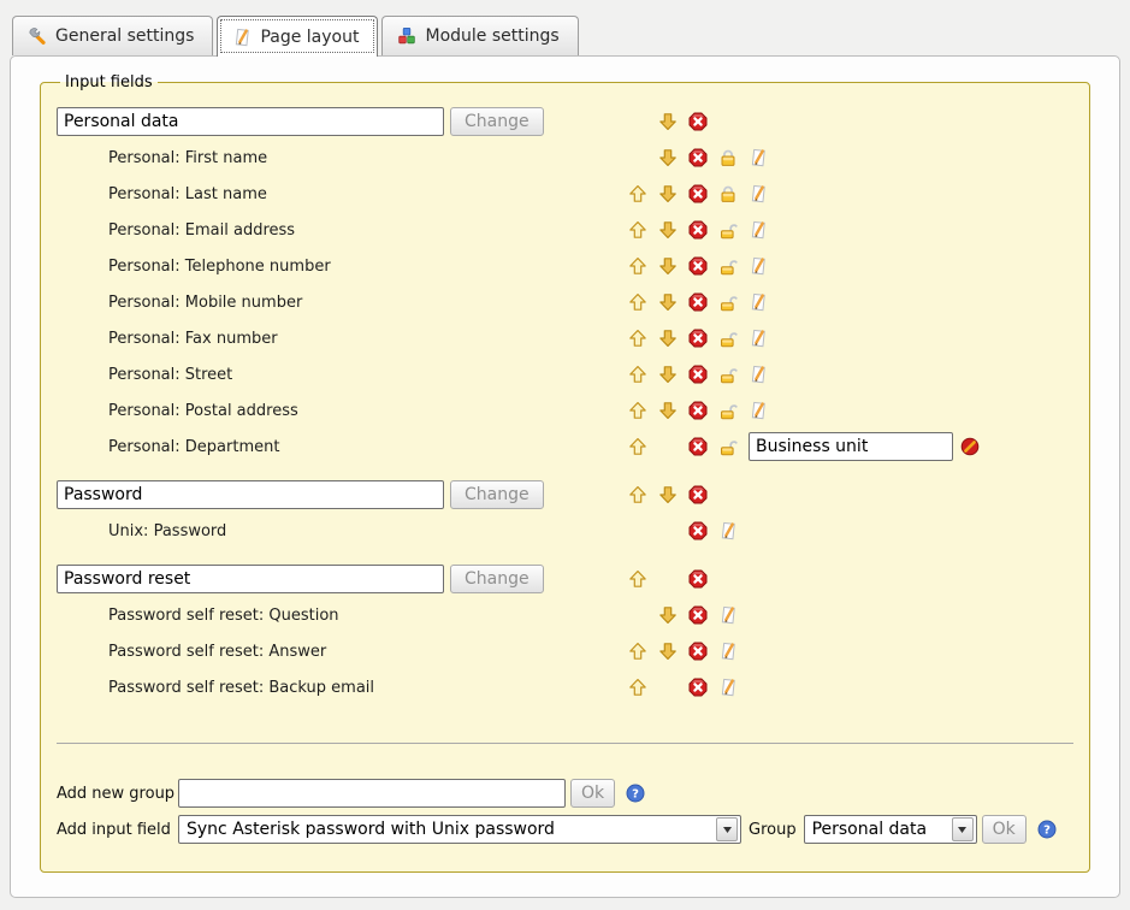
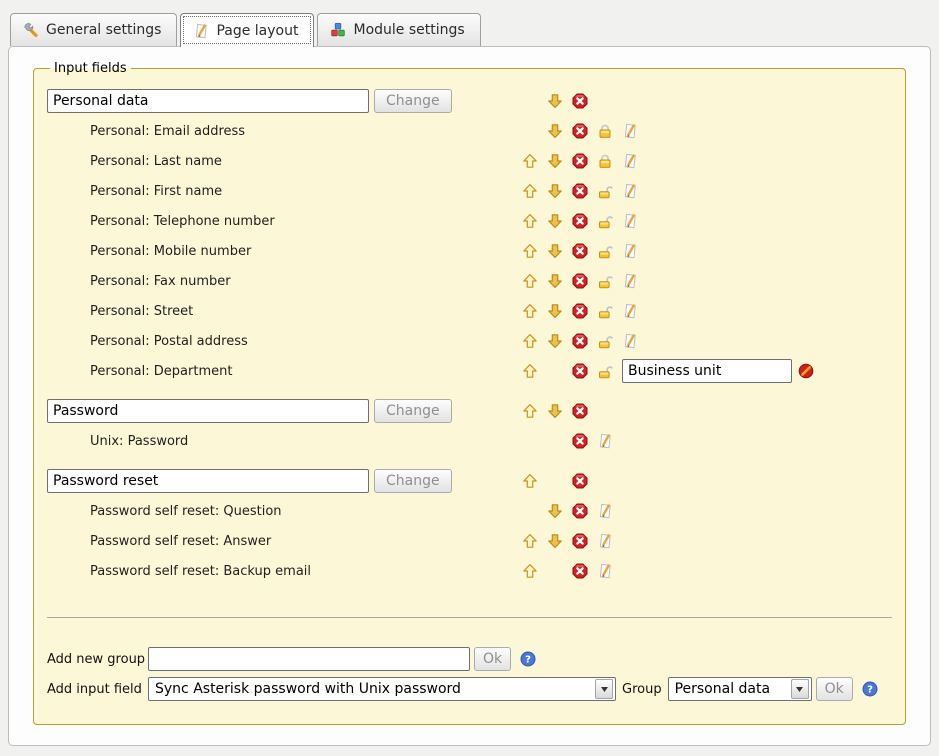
  General settings
  Page layout
  Module settings
  Input fields
  Personal data
  Change
- Personal: First name
+ Personal: Email address
  Personal: Last name
- Personal: Email address
+ Personal: First name
  Personal: Telephone number
  Personal: Mobile number
  Personal: Fax number
  Personal: Street
  Personal: Postal address
  Personal: Department
  Business unit
  Password
  Change
  Unix: Password
  Password reset
  Change
  Password self reset: Question
  Password self reset: Answer
  Password self reset: Backup email
  Add new group
  Ok
  ?
  Add input field
  Sync Asterisk password with Unix password
  Group
  Personal data
  Ok
  ?
